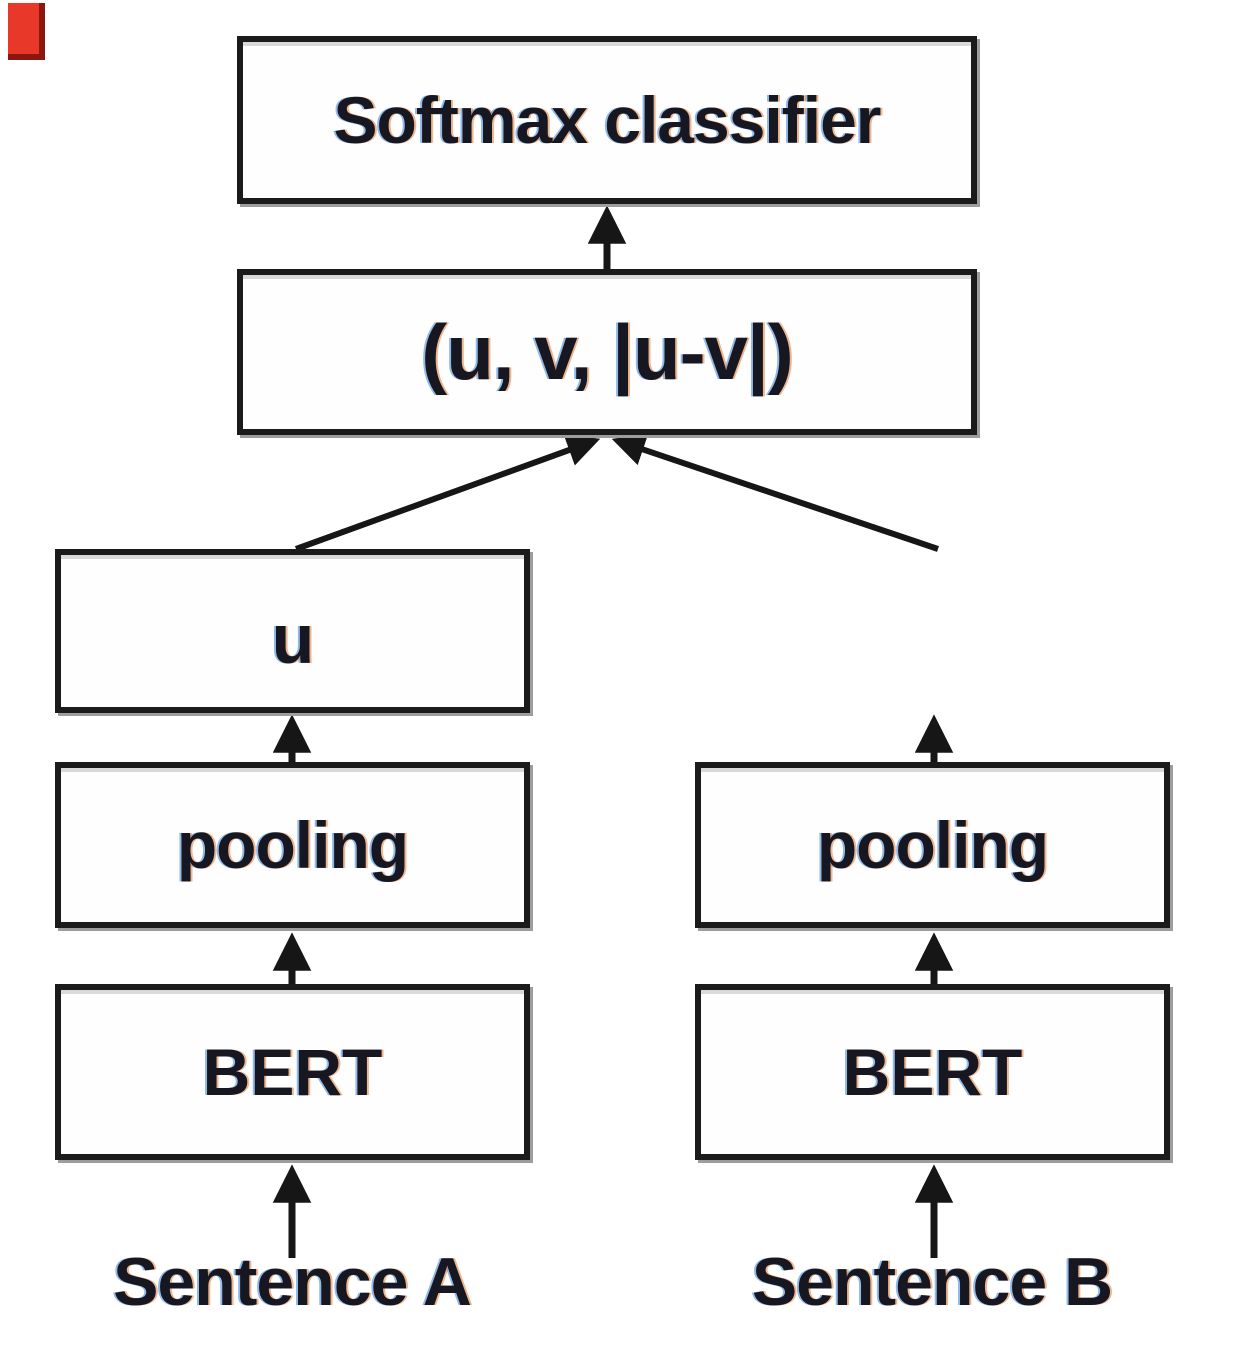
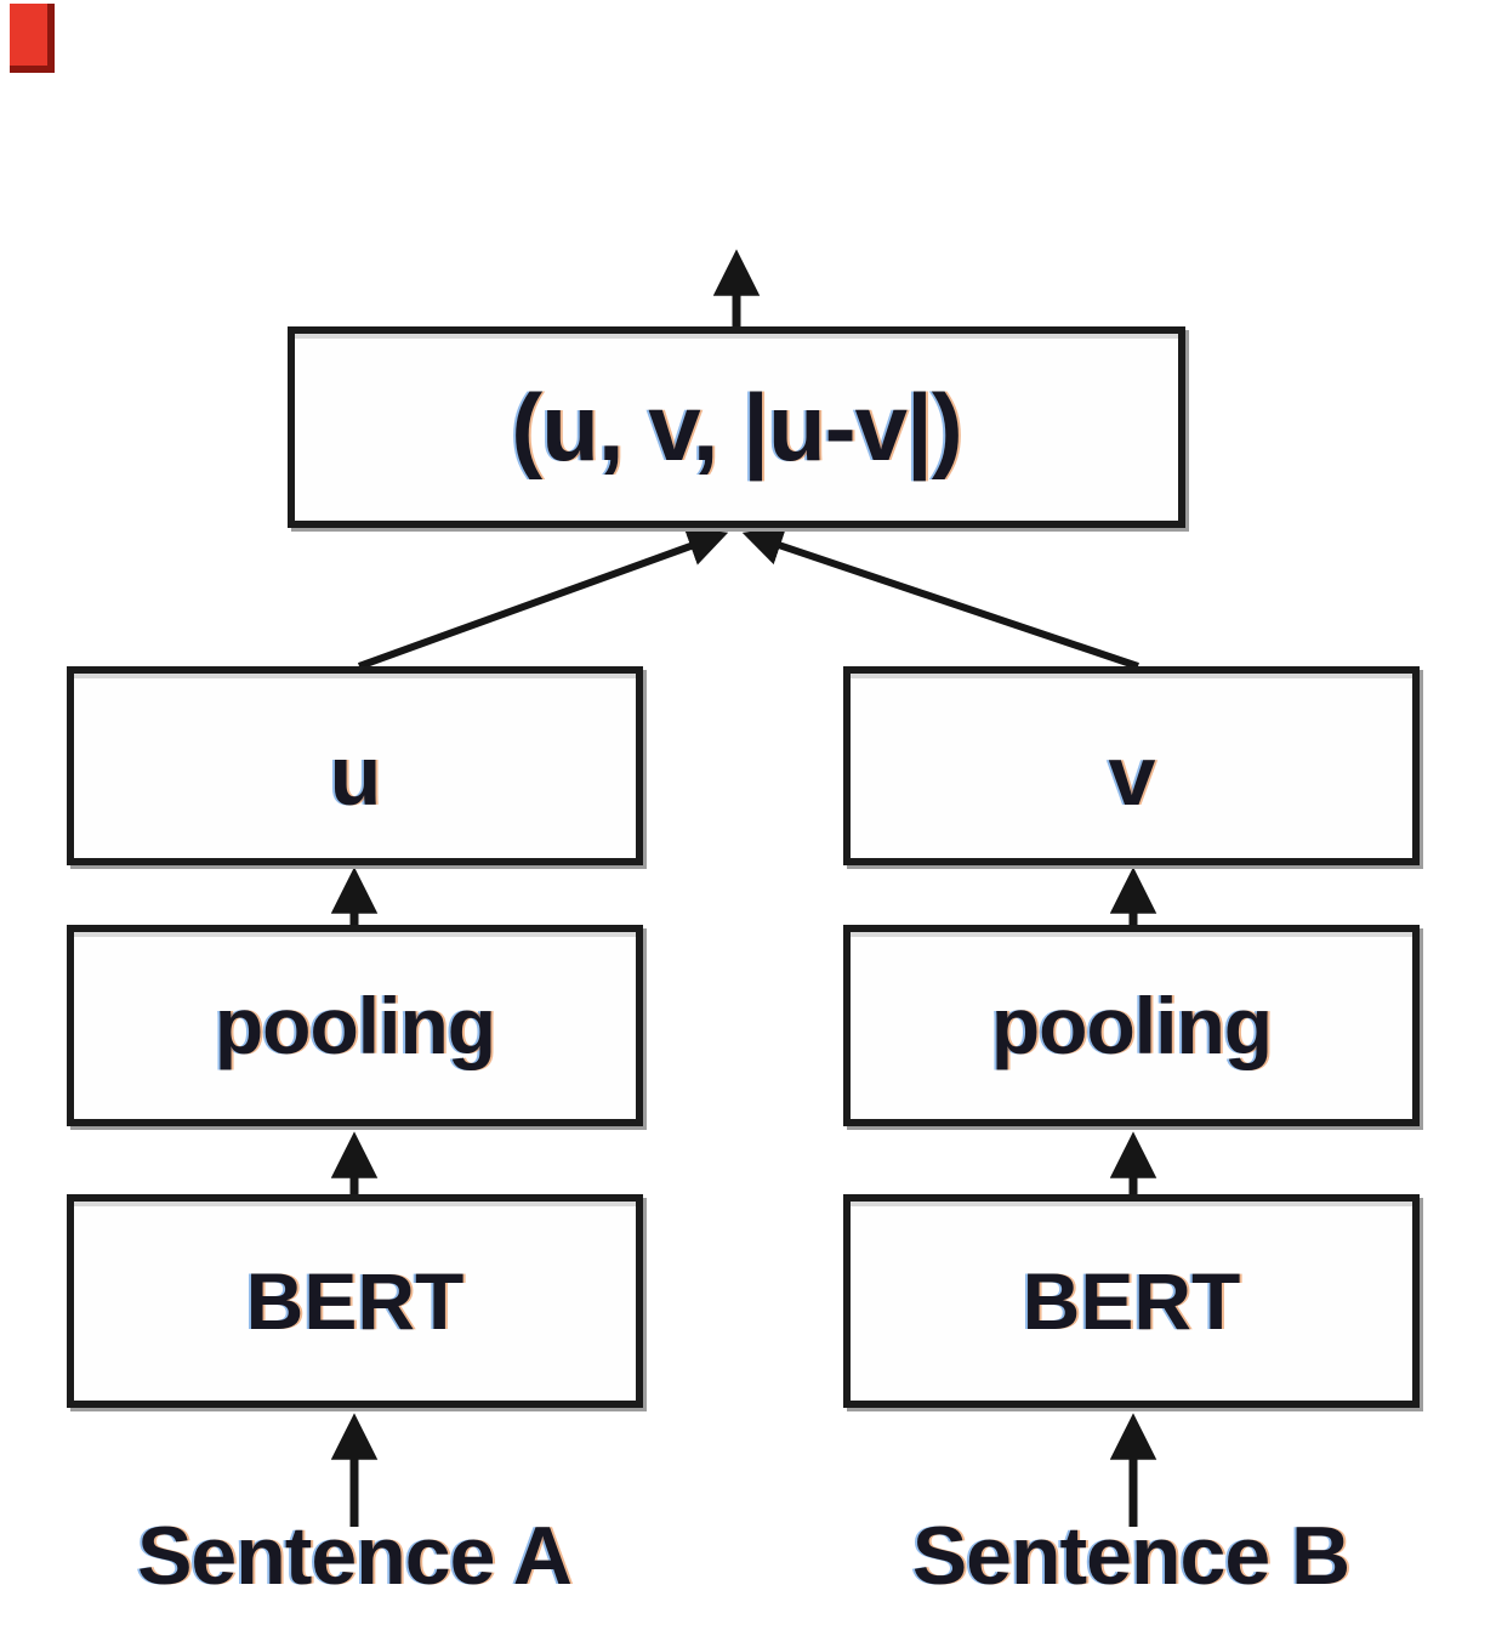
- Softmax classifier
  (u, v, |u-v|)
  u
+ v
  pooling
  pooling
  BERT
  BERT
  Sentence A
  Sentence B
